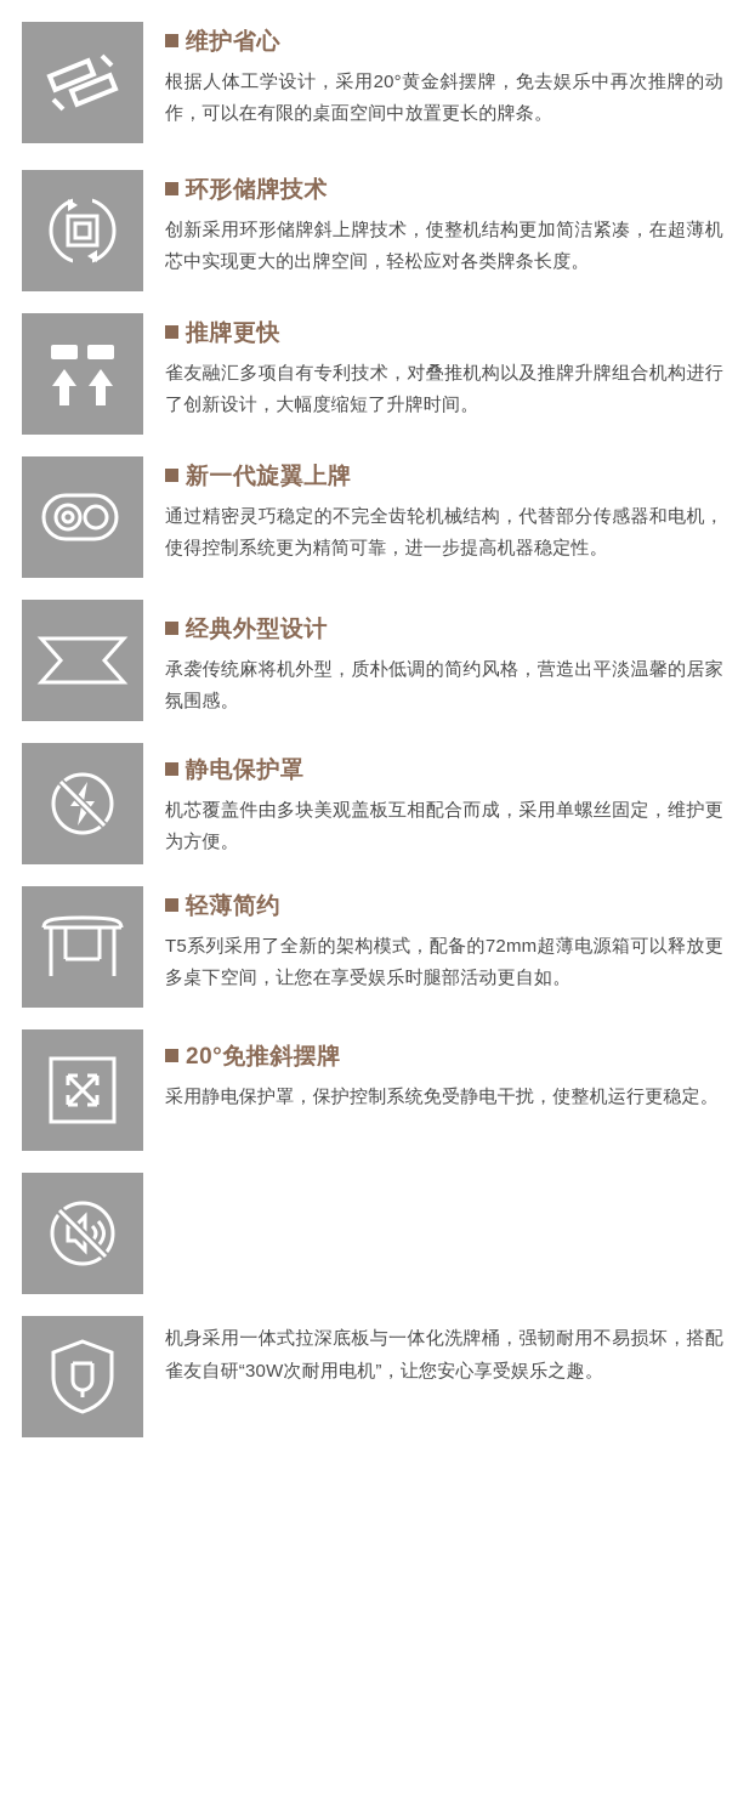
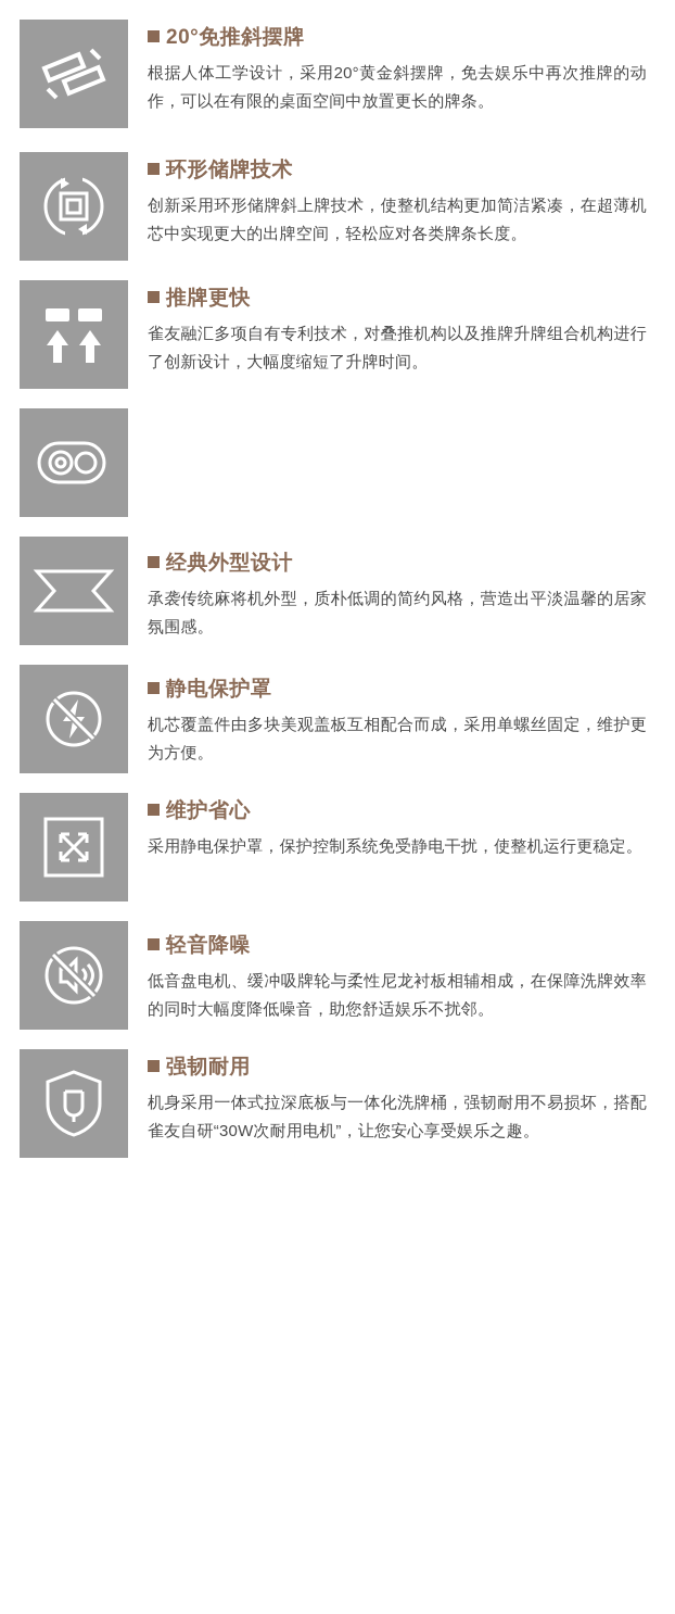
- 维护省心
+ 20°免推斜摆牌
  根据人体工学设计，采用20°黄金斜摆牌，免去娱乐中再次推牌的动作，可以在有限的桌面空间中放置更长的牌条。
  环形储牌技术
  创新采用环形储牌斜上牌技术，使整机结构更加简洁紧凑，在超薄机芯中实现更大的出牌空间，轻松应对各类牌条长度。
  推牌更快
  雀友融汇多项自有专利技术，对叠推机构以及推牌升牌组合机构进行了创新设计，大幅度缩短了升牌时间。
- 新一代旋翼上牌
- 通过精密灵巧稳定的不完全齿轮机械结构，代替部分传感器和电机，使得控制系统更为精简可靠，进一步提高机器稳定性。
  经典外型设计
  承袭传统麻将机外型，质朴低调的简约风格，营造出平淡温馨的居家氛围感。
  静电保护罩
  机芯覆盖件由多块美观盖板互相配合而成，采用单螺丝固定，维护更为方便。
- 轻薄简约
- T5系列采用了全新的架构模式，配备的72mm超薄电源箱可以释放更多桌下空间，让您在享受娱乐时腿部活动更自如。
- 20°免推斜摆牌
+ 维护省心
  采用静电保护罩，保护控制系统免受静电干扰，使整机运行更稳定。
+ 轻音降噪
+ 低音盘电机、缓冲吸牌轮与柔性尼龙衬板相辅相成，在保障洗牌效率的同时大幅度降低噪音，助您舒适娱乐不扰邻。
+ 强韧耐用
  机身采用一体式拉深底板与一体化洗牌桶，强韧耐用不易损坏，搭配雀友自研“30W次耐用电机”，让您安心享受娱乐之趣。
